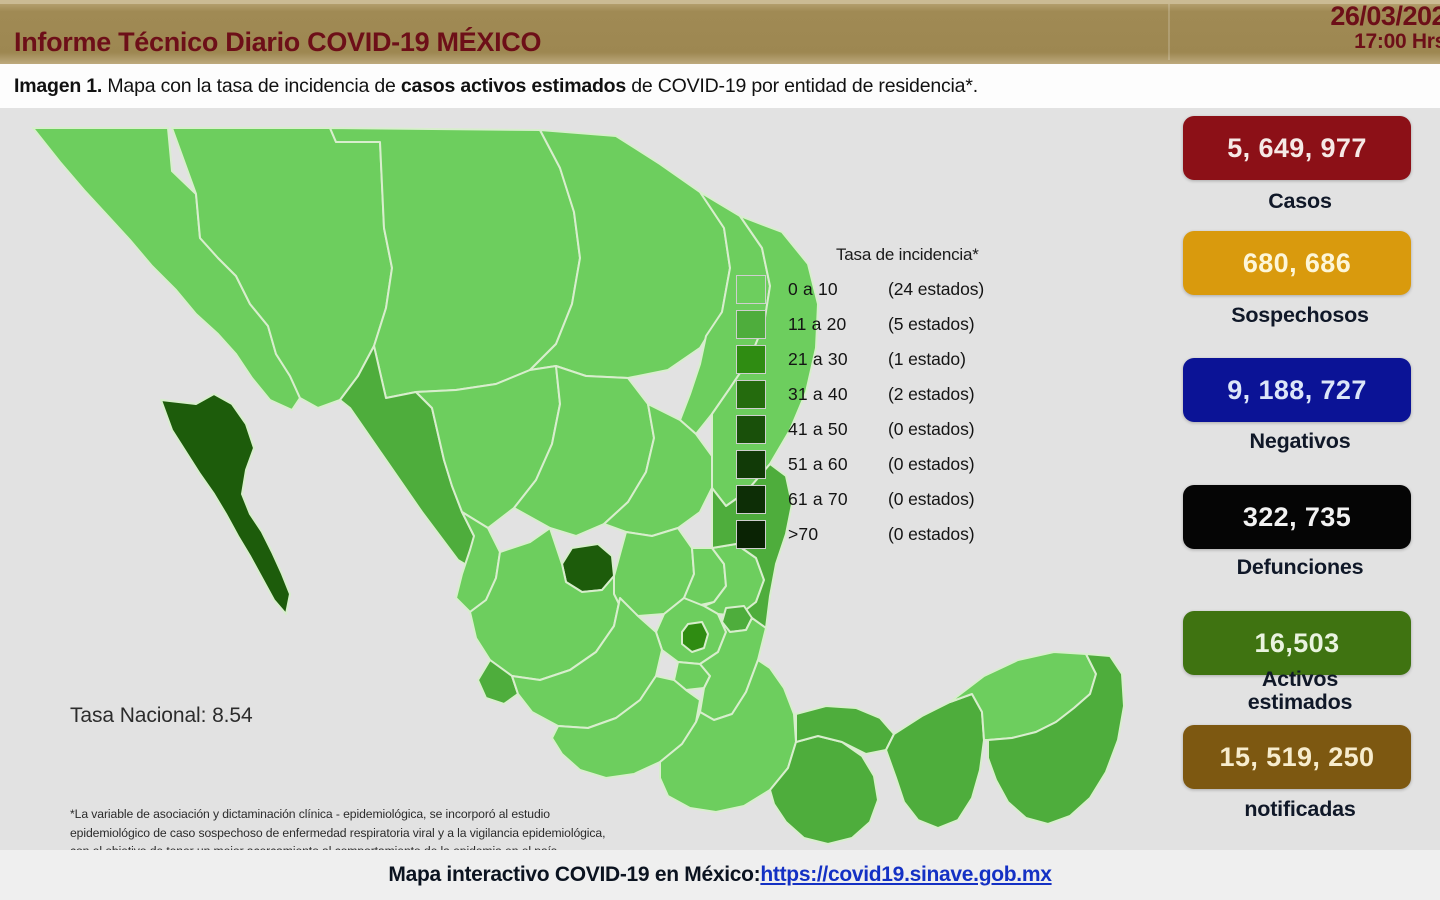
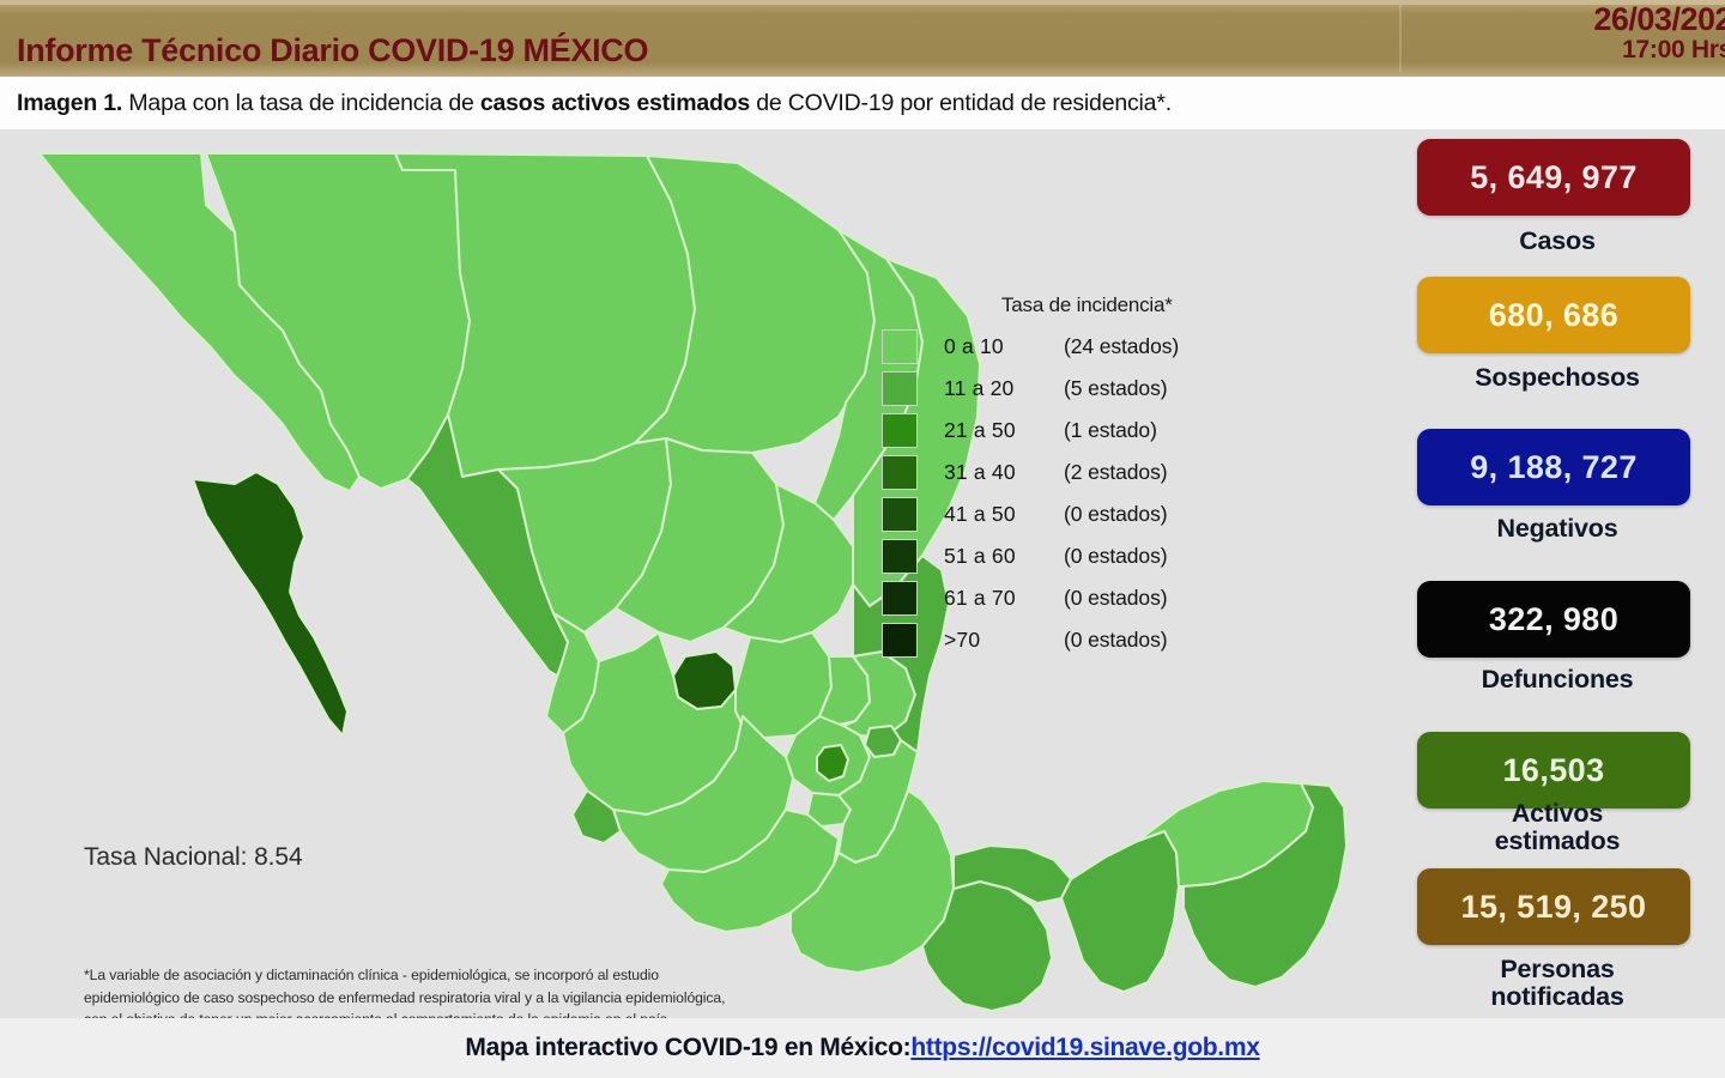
  Informe Técnico Diario COVID-19 MÉXICO
  26/03/202
  17:00 Hr
  Imagen 1. Mapa con la tasa de incidencia de casos activos estimados de COVID-19 por entidad de residencia*.
  Tasa Nacional: 8.54
  Tasa de incidencia*
  0 a 10
  (24 estados)
  11 a 20
  (5 estados)
- 21 a 30
+ 21 a 50
  (1 estado)
  31 a 40
  (2 estados)
  41 a 50
  (0 estados)
  51 a 60
  (0 estados)
  61 a 70
  (0 estados)
  >70
  (0 estados)
  *La variable de asociación y dictaminación clínica - epidemiológica, se incorporó al estudio
  epidemiológico de caso sospechoso de enfermedad respiratoria viral y a la vigilancia epidemiológica,
  5, 649, 977
  Casos
  680, 686
  Sospechosos
  9, 188, 727
  Negativos
- 322, 735
+ 322, 980
  Defunciones
  16,503
  Activos
  estimados
  15, 519, 250
+ Personas
  notificadas
  Mapa interactivo COVID-19 en México:
  https://covid19.sinave.gob.mx
